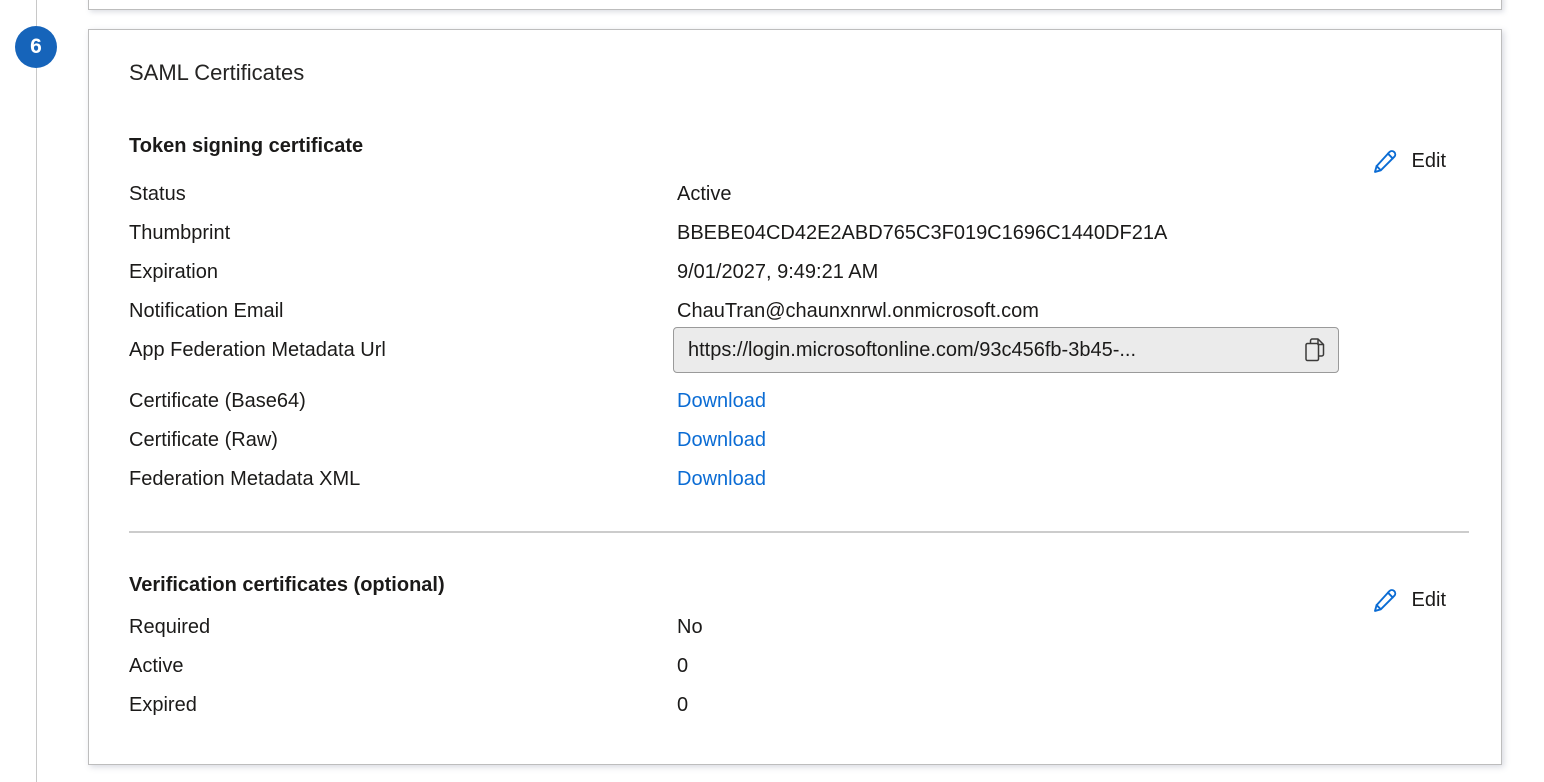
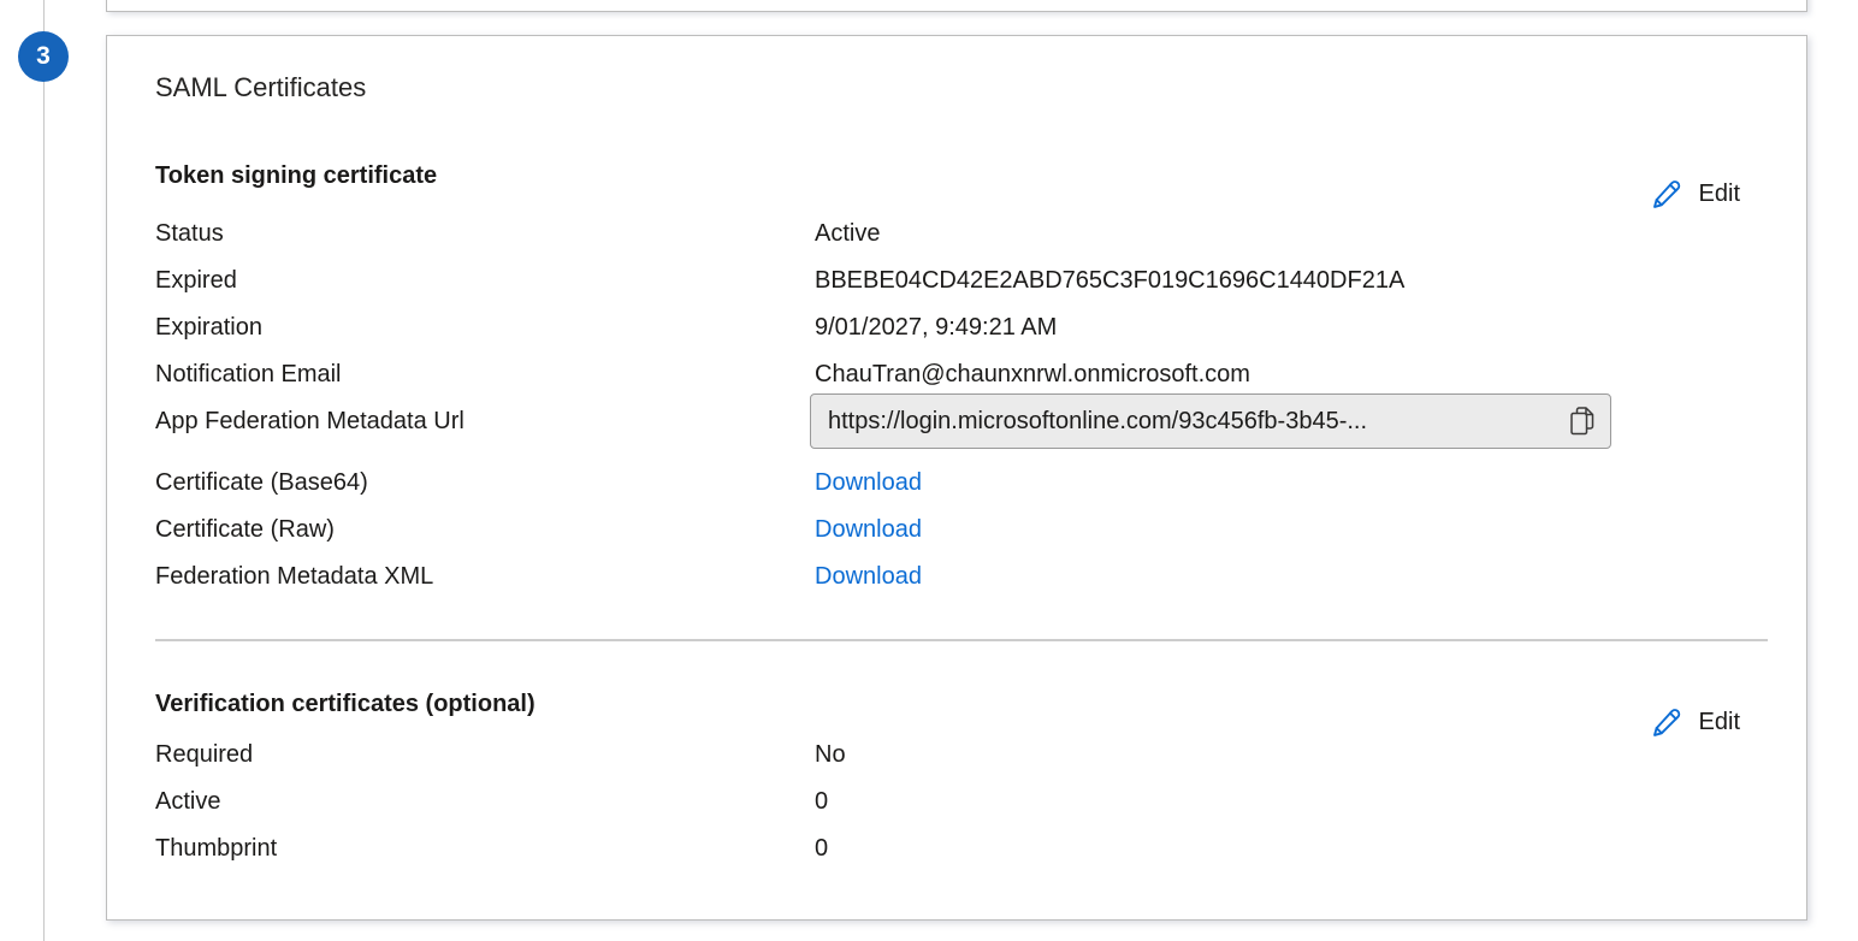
- 6
+ 3
  SAML Certificates
  Token signing certificate
  Edit
  Status
  Active
- Thumbprint
+ Expired
  BBEBE04CD42E2ABD765C3F019C1696C1440DF21A
  Expiration
  9/01/2027, 9:49:21 AM
  Notification Email
  ChauTran@chaunxnrwl.onmicrosoft.com
  App Federation Metadata Url
  https://login.microsoftonline.com/93c456fb-3b45-...
  Certificate (Base64)
  Download
  Certificate (Raw)
  Download
  Federation Metadata XML
  Download
  Verification certificates (optional)
  Edit
  Required
  No
  Active
  0
- Expired
+ Thumbprint
  0
